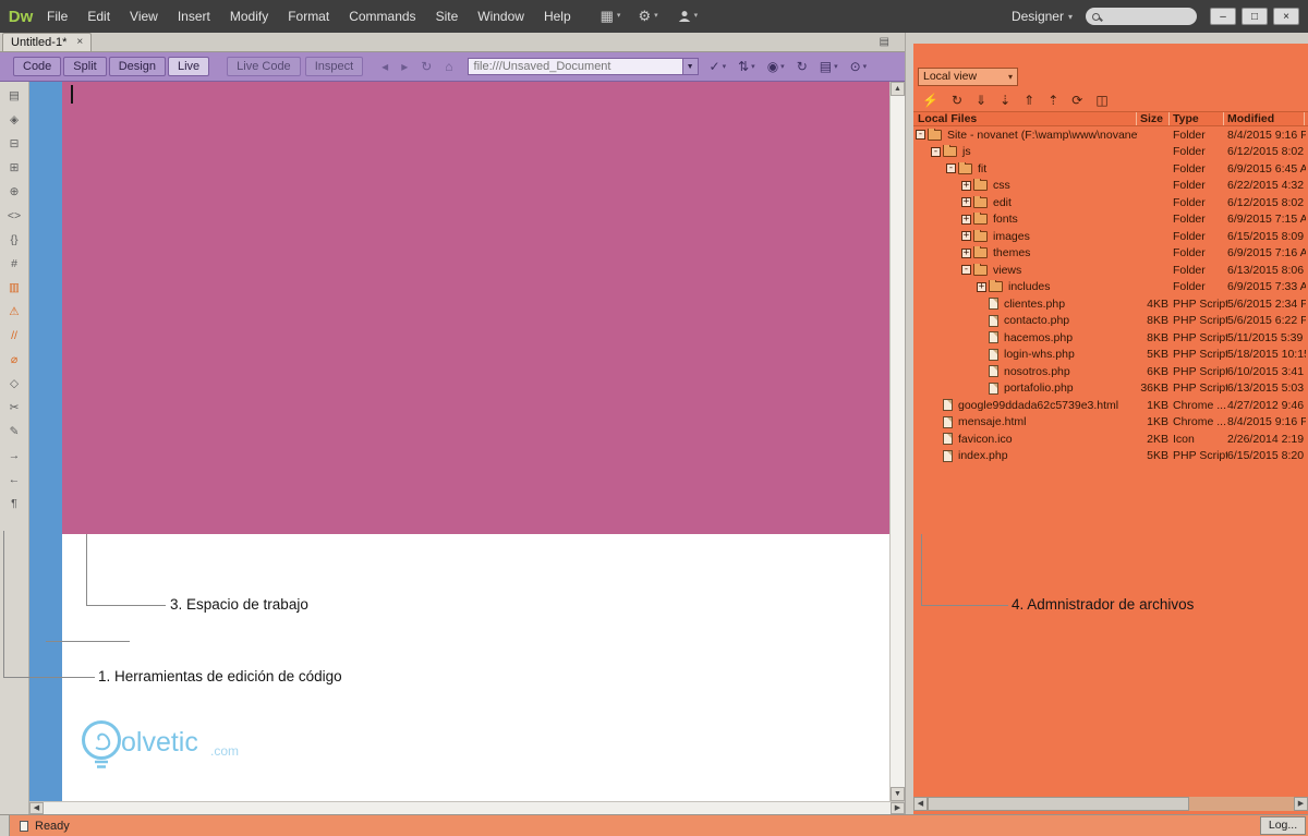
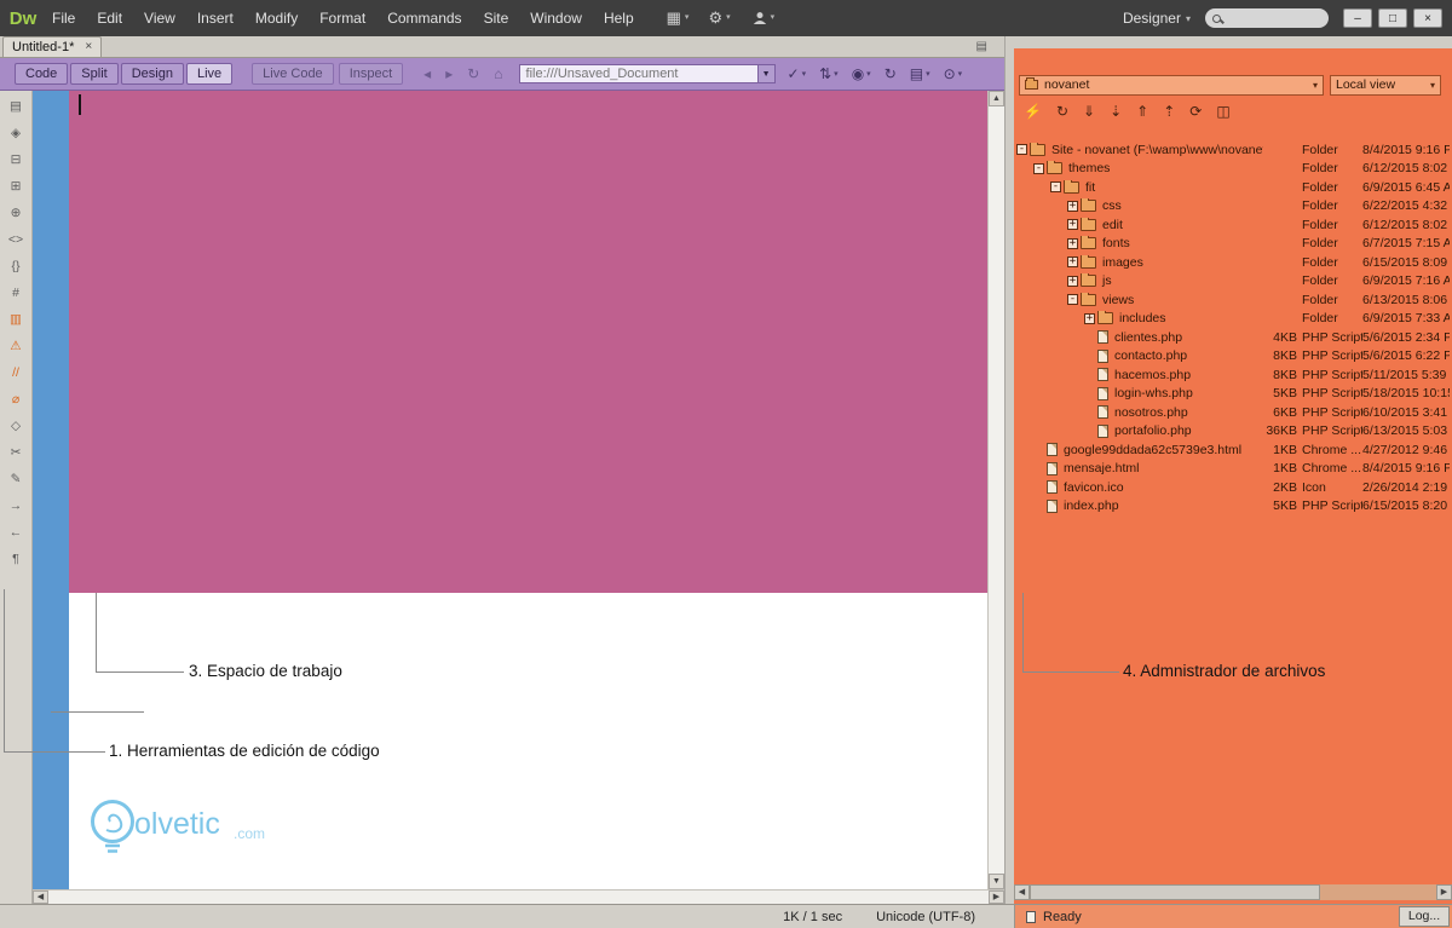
  Dw
  File
  Edit
  View
  Insert
  Modify
  Format
  Commands
  Site
  Window
  Help
  ▦
  ⚙
  Designer
  –
  □
  ×
  Untitled-1*
  ×
  ▤
  Code
  Split
  Design
  Live
  Live Code
  Inspect
  ◂
  ▸
  ↻
  ⌂
  file:///Unsaved_Document
  ✓
  ⇅
  ◉
  ↻
  ▤
  ⊙
  ▤
  ◈
  ⊟
  ⊞
  ⊕
  <>
  {}
  #
  ▥
  ⚠
  //
  ⌀
  ◇
  ✂
  ✎
  →
  ←
  ¶
  olvetic
  .com
  1. Herramientas de edición de código
  3. Espacio de trabajo
+ novanet
  Local view
  ⚡
  ↻
  ⇓
  ⇣
  ⇑
  ⇡
  ⟳
  ◫
- Local Files
- Size
- Type
- Modified
  -
  Site - novanet (F:\wamp\www\novane
  Folder
  8/4/2015 9:16 P
  -
- js
+ themes
  Folder
  6/12/2015 8:02
  -
  fit
  Folder
  6/9/2015 6:45 A
  +
  css
  Folder
  6/22/2015 4:32
  +
  edit
  Folder
  6/12/2015 8:02
  +
  fonts
  Folder
- 6/9/2015 7:15 A
+ 6/7/2015 7:15 A
  +
  images
  Folder
  6/15/2015 8:09
  +
- themes
+ js
  Folder
  6/9/2015 7:16 A
  -
  views
  Folder
  6/13/2015 8:06
  +
  includes
  Folder
  6/9/2015 7:33 A
  clientes.php
  4KB
  PHP Script
  5/6/2015 2:34 P
  contacto.php
  8KB
  PHP Script
  5/6/2015 6:22 P
  hacemos.php
  8KB
  PHP Script
  5/11/2015 5:39
  login-whs.php
  5KB
  PHP Script
  5/18/2015 10:1
  nosotros.php
  6KB
  PHP Script
  6/10/2015 3:41
  portafolio.php
  36KB
  PHP Script
  6/13/2015 5:03
  google99ddada62c5739e3.html
  1KB
  Chrome ...
  4/27/2012 9:46
  mensaje.html
  1KB
  Chrome ...
  8/4/2015 9:16 P
  favicon.ico
  2KB
  Icon
  2/26/2014 2:19
  index.php
  5KB
  PHP Script
  6/15/2015 8:20
  4. Admnistrador de archivos
+ 1K / 1 sec
+ Unicode (UTF-8)
  Ready
  Log...
